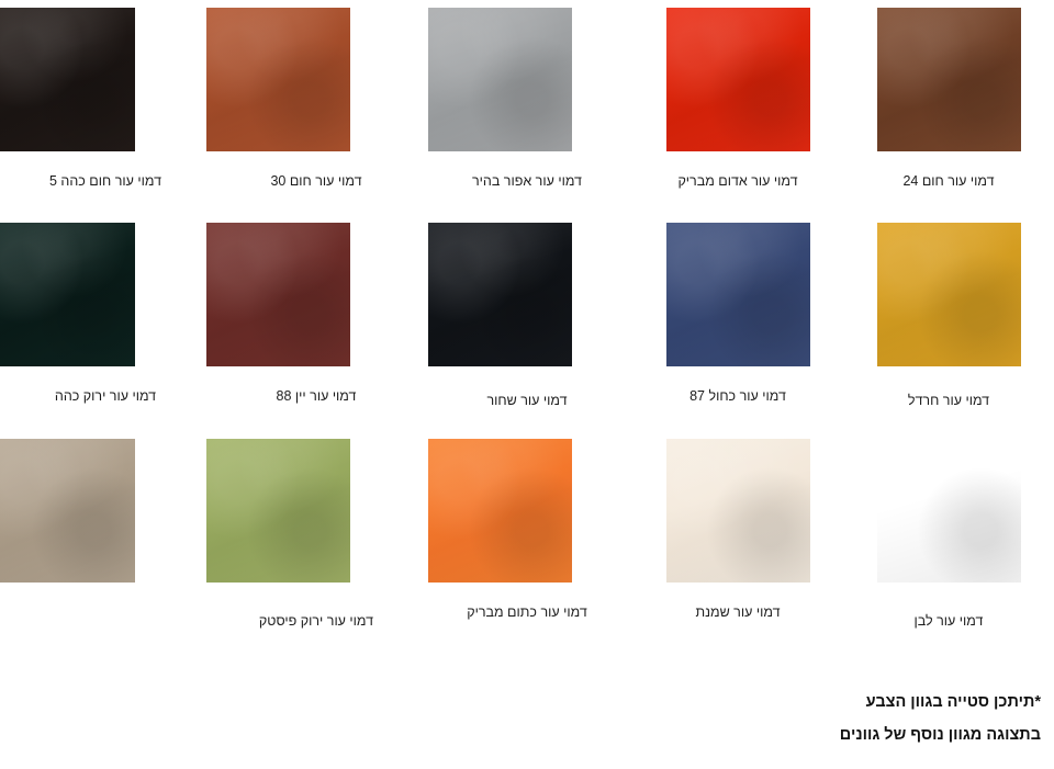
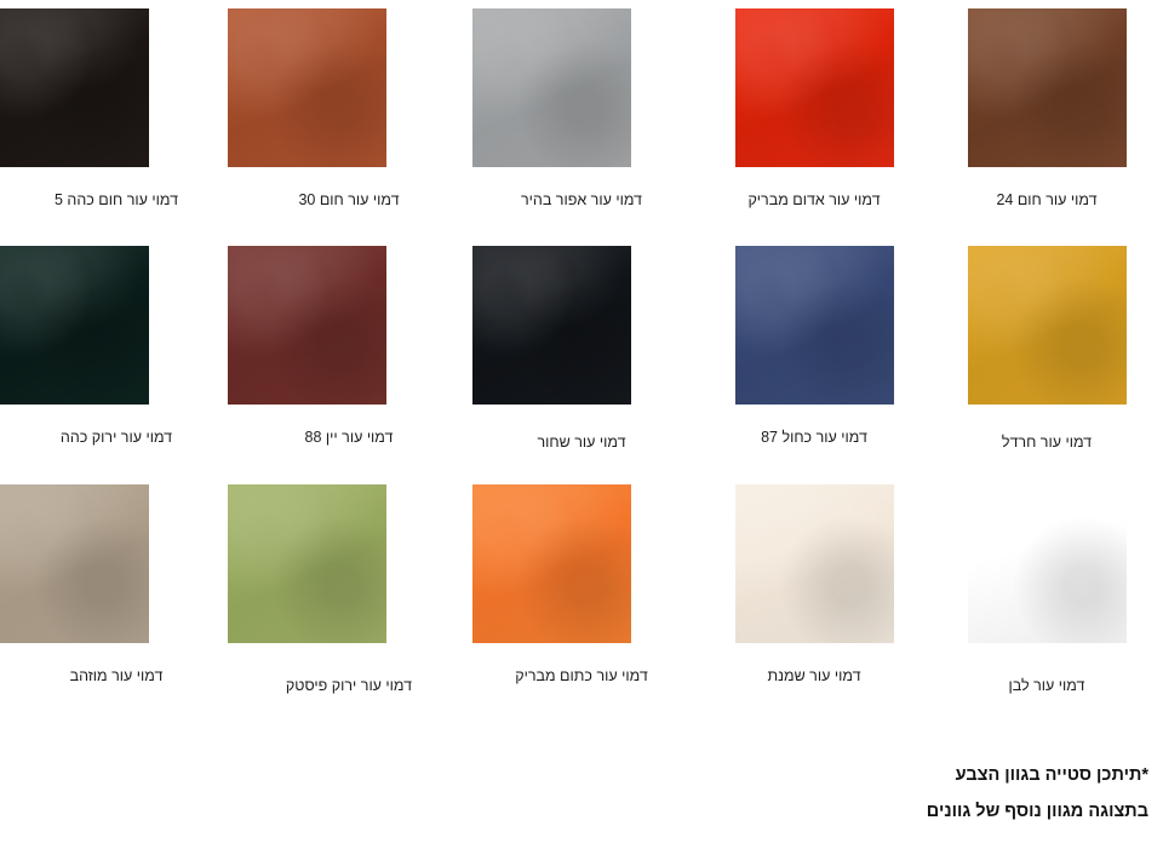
  דמוי עור חום 24
  דמוי עור אדום מבריק
  דמוי עור אפור בהיר
  דמוי עור חום 30
  דמוי עור חום כהה 5
  דמוי עור חרדל
  דמוי עור כחול 87
  דמוי עור שחור
  דמוי עור יין 88
  דמוי עור ירוק כהה
  דמוי עור לבן
  דמוי עור שמנת
  דמוי עור כתום מבריק
  דמוי עור ירוק פיסטק
+ דמוי עור מוזהב
  *תיתכן סטייה בגוון הצבע
  בתצוגה מגוון נוסף של גוונים
